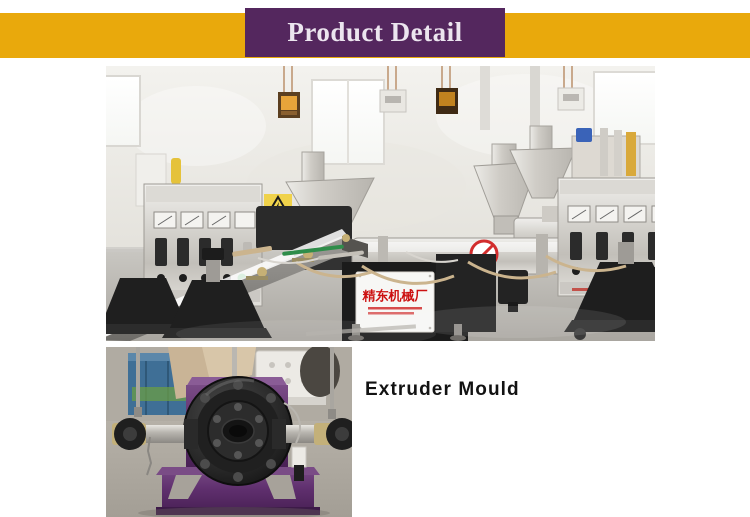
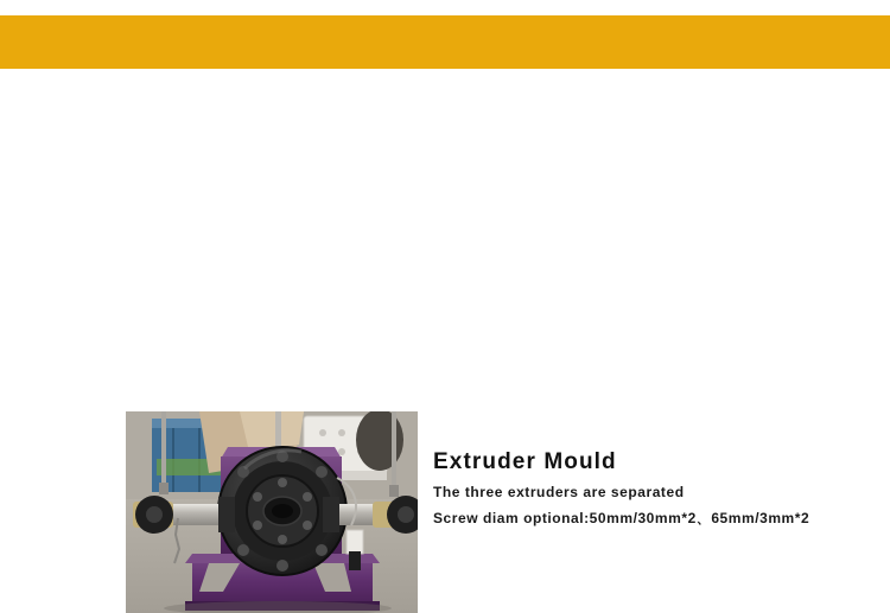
- Product Detail
- 精东机械厂
  Extruder Mould
+ The three extruders are separated
+ Screw diam optional:50mm/30mm*2、65mm/3mm*2
